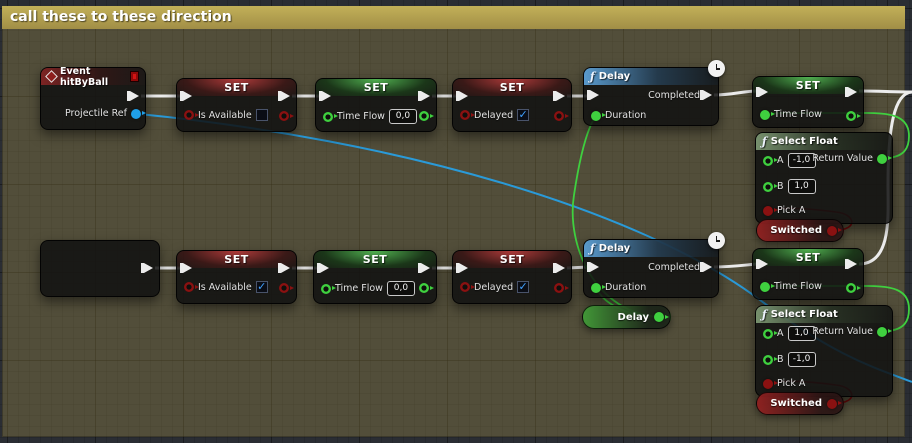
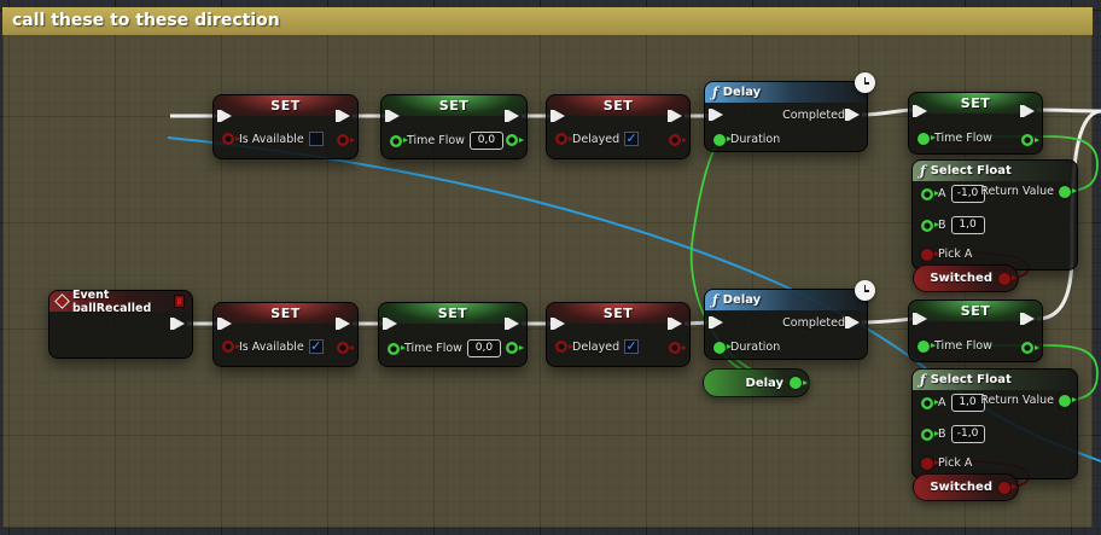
- Event hitByBall
- Projectile Ref
  SET
  Is Available
  SET
  Time Flow
  0,0
  SET
  Delayed
  ƒ
  Delay
  Completed
  Duration
  SET
  Time Flow
  ƒ
  Select Float
  A
  -1,0
  B
  1,0
  Pick A
  Return Value
  Switched
+ Event ballRecalled
  SET
  Is Available
  SET
  Time Flow
  0,0
  SET
  Delayed
  ƒ
  Delay
  Completed
  Duration
  Delay
  SET
  Time Flow
  ƒ
  Select Float
  A
  1,0
  B
  -1,0
  Pick A
  Return Value
  Switched
  call these to these direction
